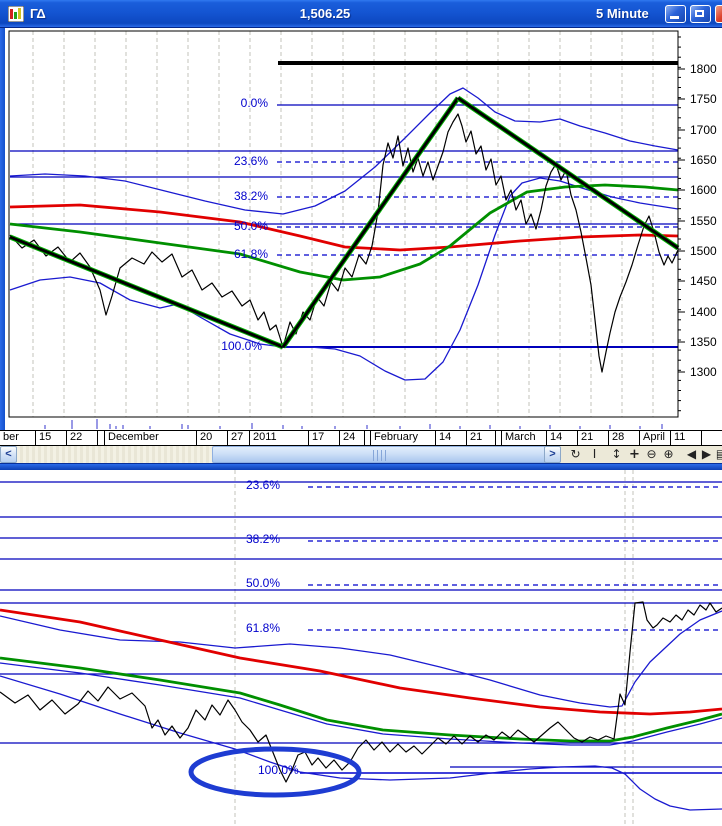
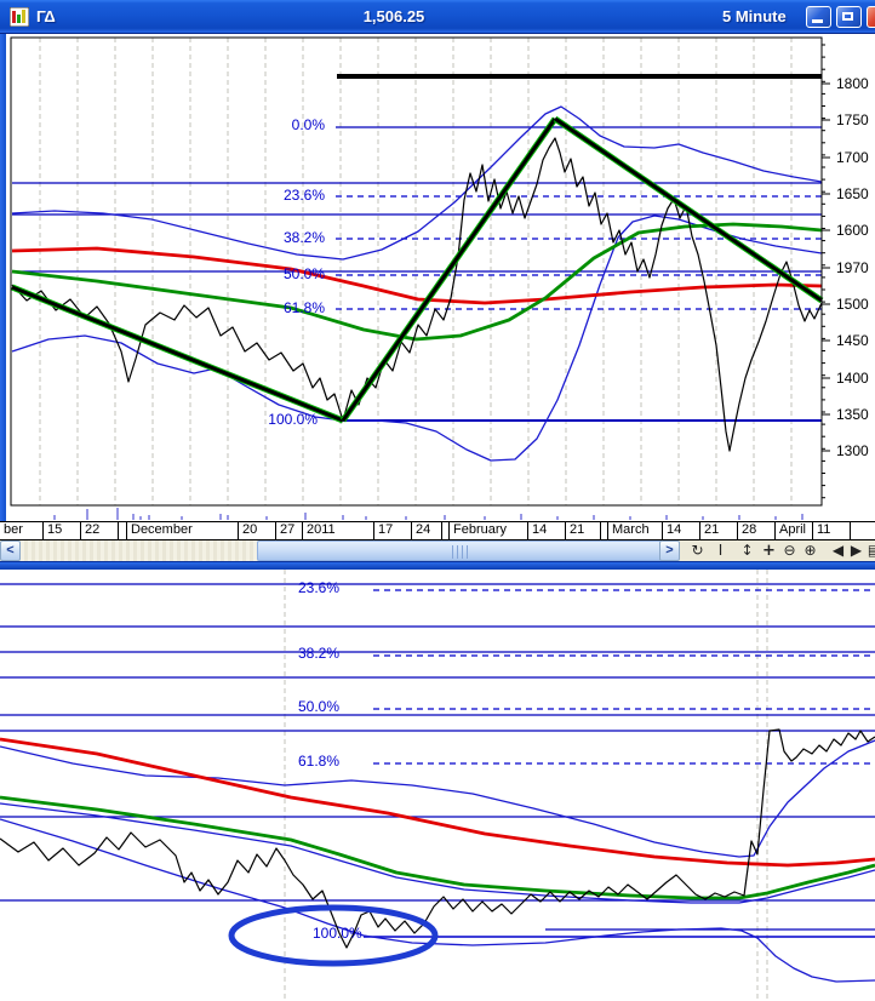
  ΓΔ
  1,506.25
  5 Minute
  0.0%
  23.6%
  38.2%
  50.0%
  61.8%
  100.0%
  23.6%
  38.2%
  50.0%
  61.8%
  100.0%
  1800
  1750
  1700
  1650
  1600
- 1550
+ 1970
  1500
  1450
  1400
  1350
  1300
  ber
  15
  22
  December
  20
  27
  2011
  17
  24
  February
  14
  21
  March
  14
  21
  28
  April
  11
  <
  >
  ↻
  I
  ↕
  +
  ⊖
  ⊕
  ◀
  ▶
